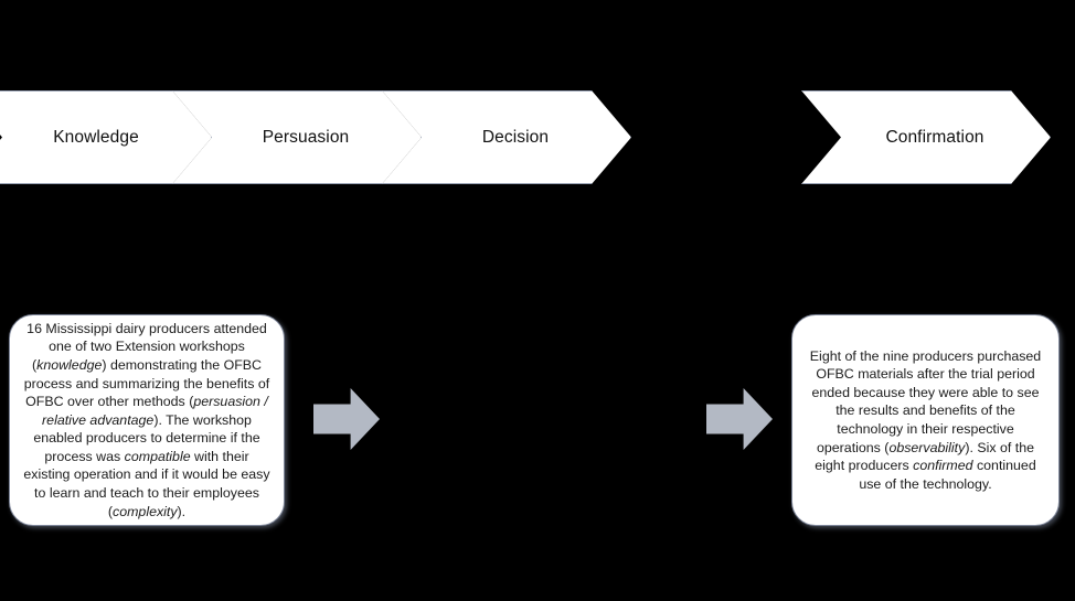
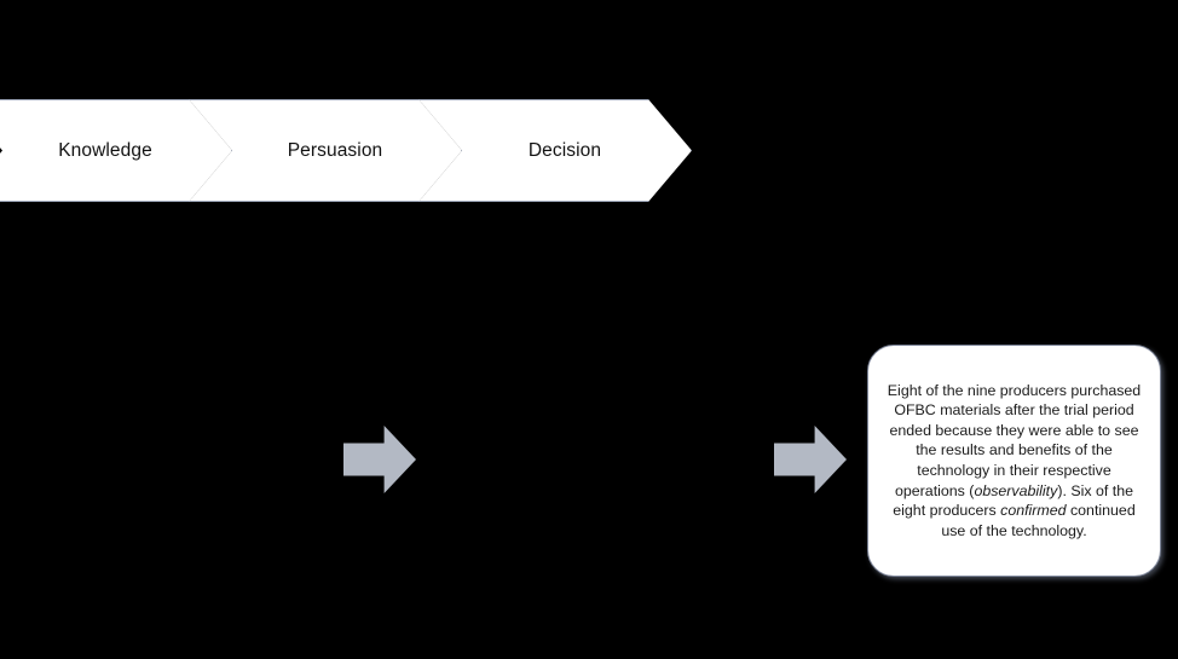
  Knowledge
  Persuasion
  Decision
- Confirmation
- 16 Mississippi dairy producers attended one of two Extension workshops (knowledge) demonstrating the OFBC process and summarizing the benefits of OFBC over other methods (persuasion / relative advantage). The workshop enabled producers to determine if the process was compatible with their existing operation and if it would be easy to learn and teach to their employees (complexity).
  Eight of the nine producers purchased OFBC materials after the trial period ended because they were able to see the results and benefits of the technology in their respective operations (observability). Six of the eight producers confirmed continued use of the technology.
